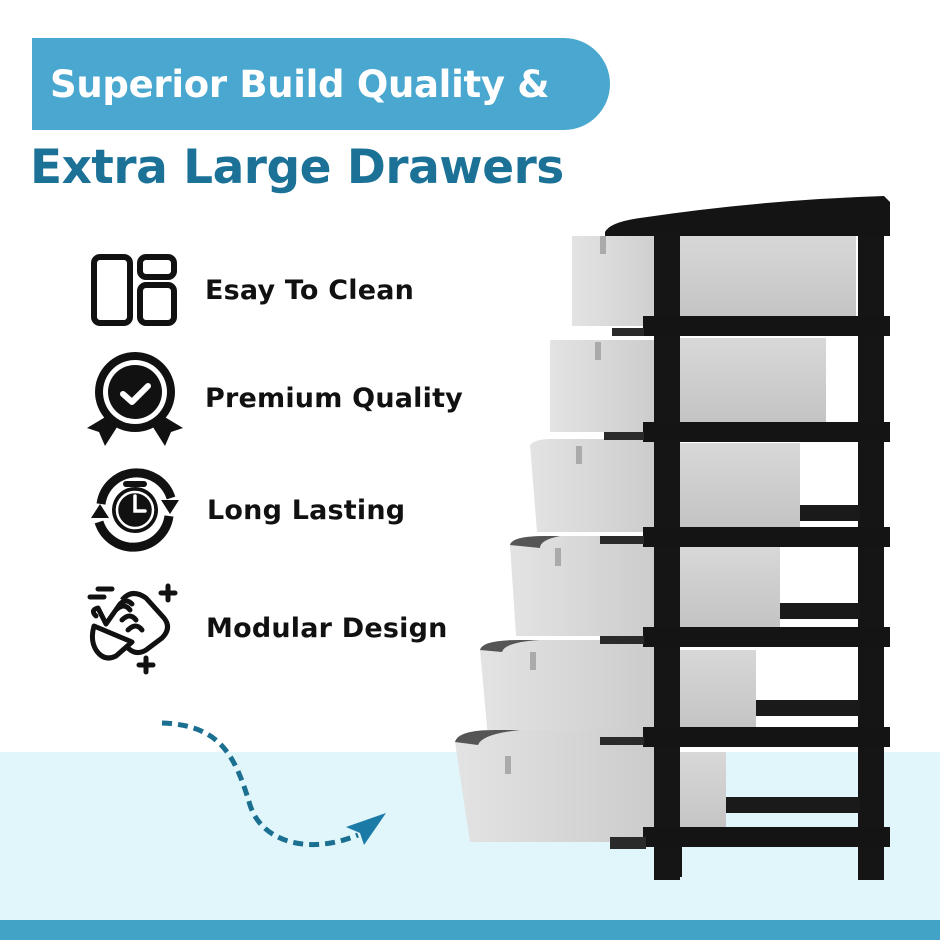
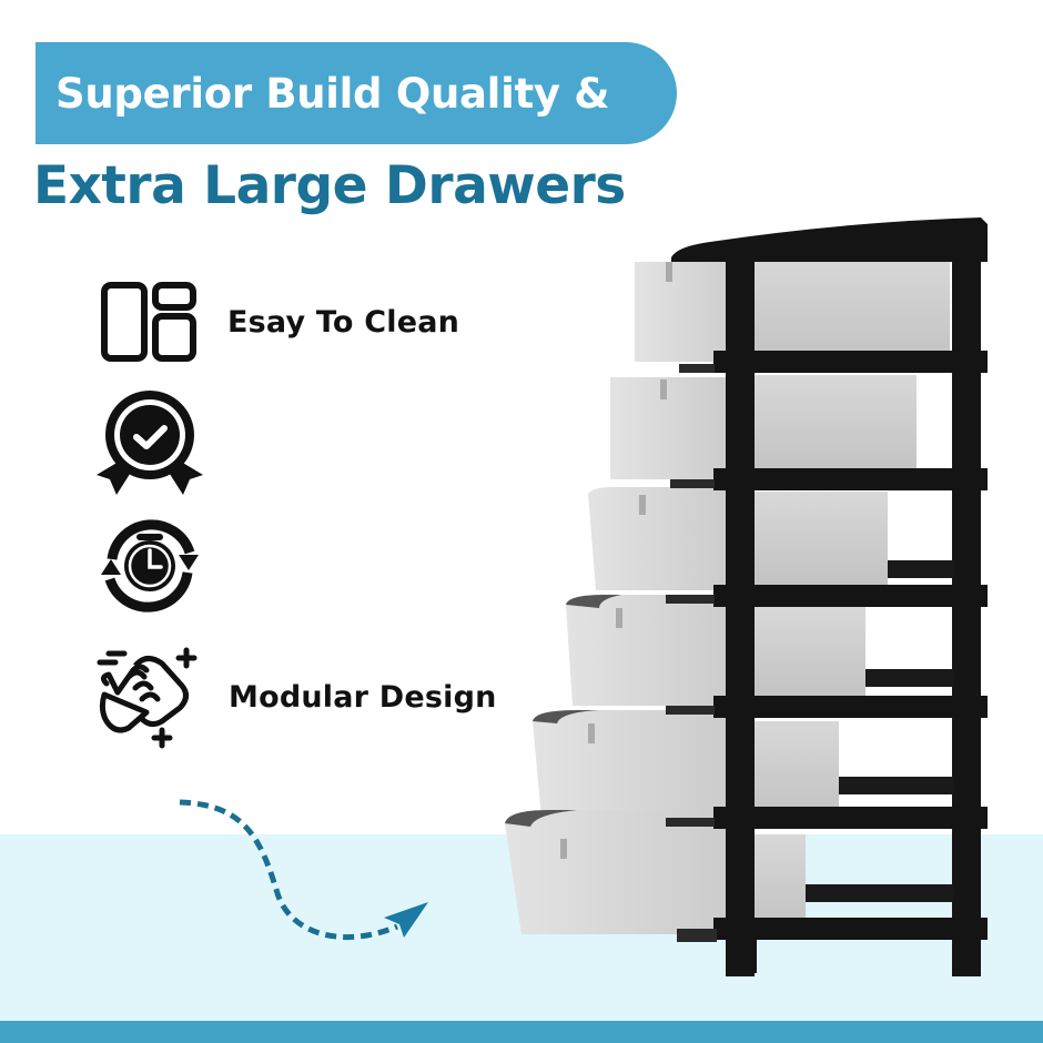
  Superior Build Quality &
  Extra Large Drawers
  Esay To Clean
- Premium Quality
- Long Lasting
  Modular Design
